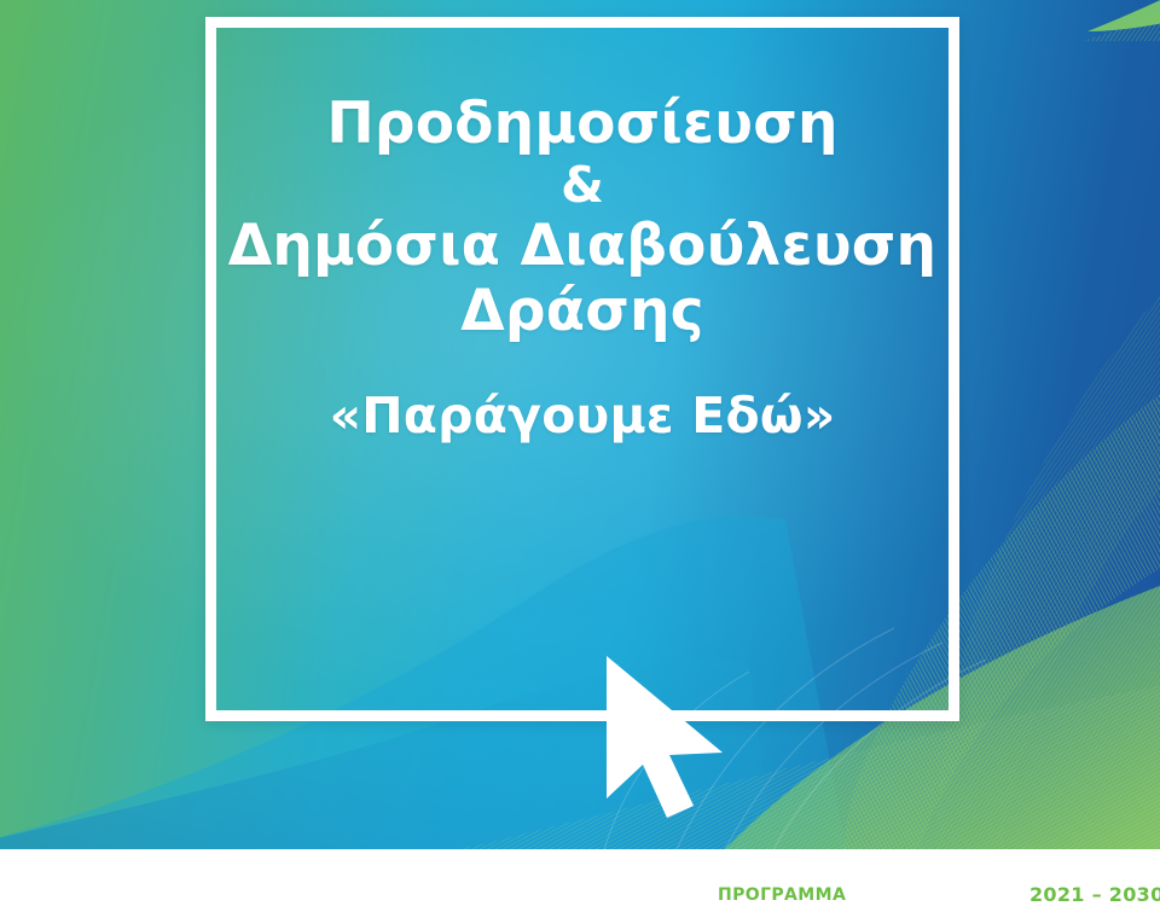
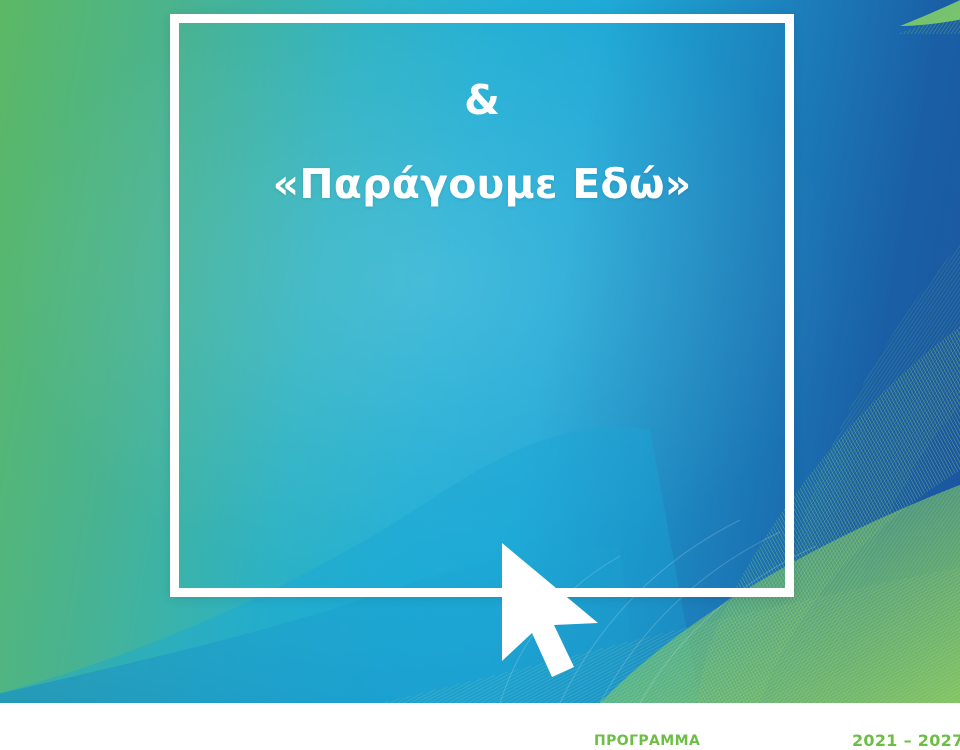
- Προδημοσίευση
  &
- Δημόσια Διαβούλευση
- Δράσης
  «Παράγουμε Εδώ»
  ΠΡΟΓΡΑΜΜΑ
- 2021 – 2030
+ 2021 – 2027
